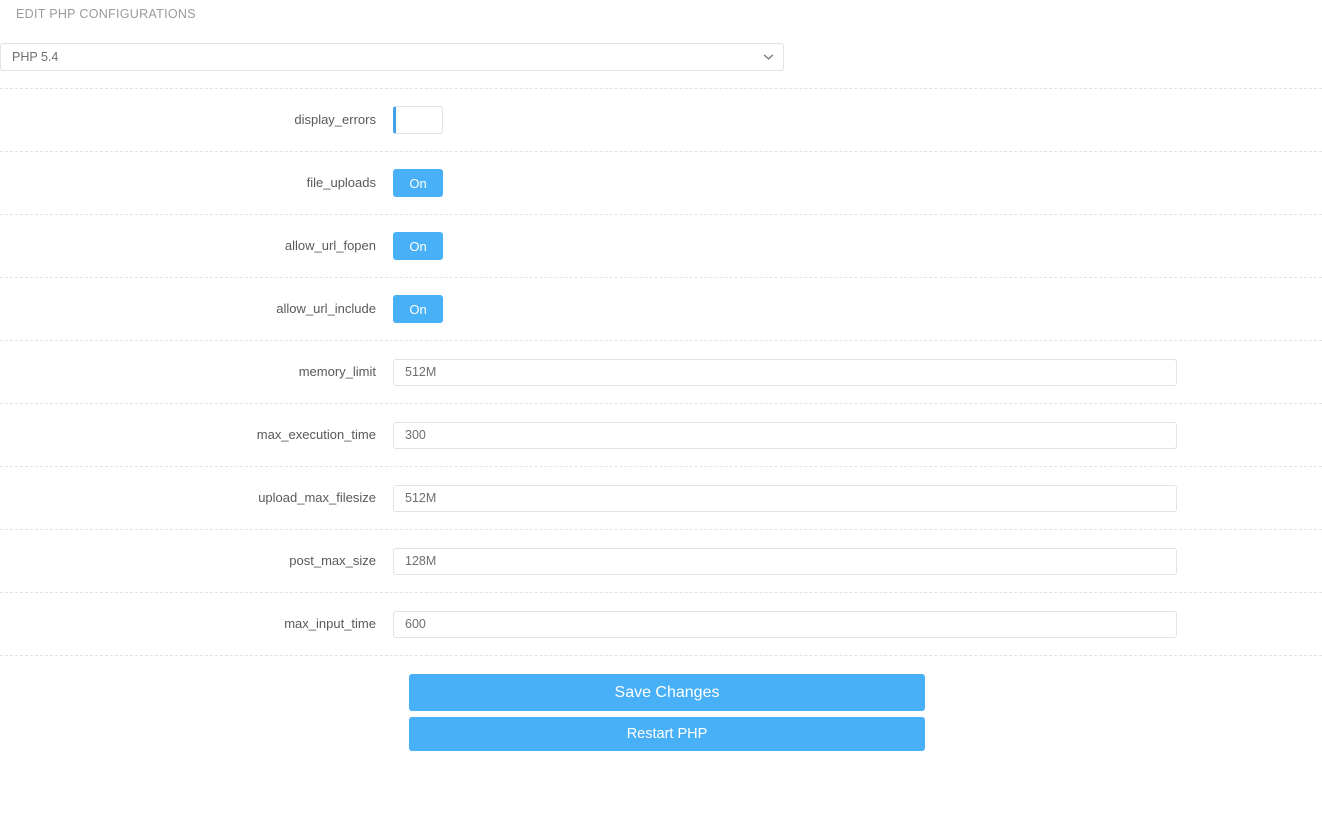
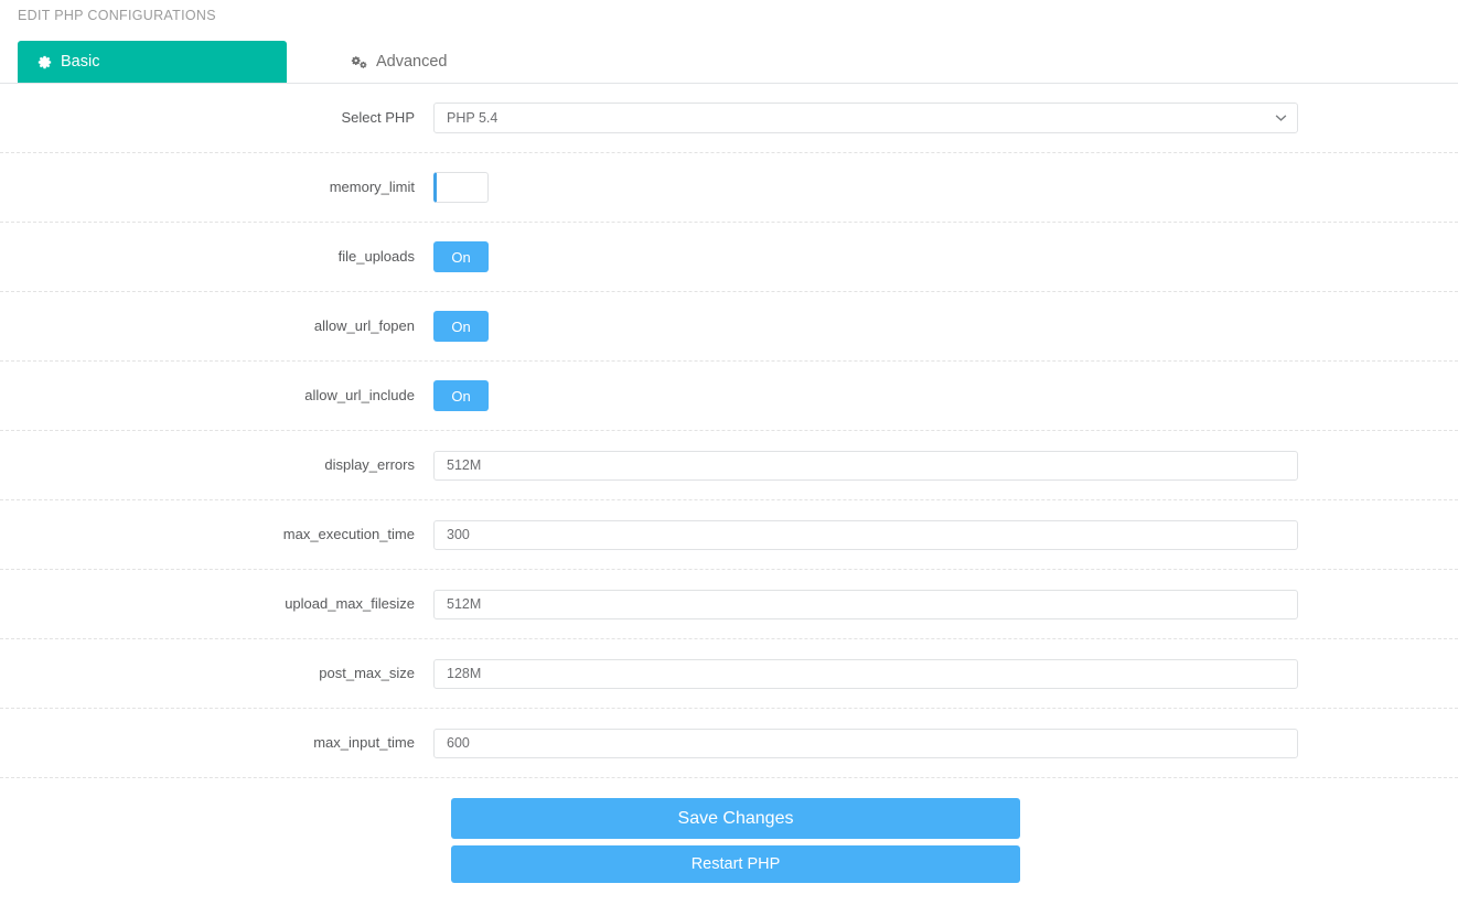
  EDIT PHP CONFIGURATIONS
+ Basic
+ Advanced
+ Select PHP
  PHP 5.4
- display_errors
+ memory_limit
  file_uploads
  On
  allow_url_fopen
  On
  allow_url_include
  On
- memory_limit
+ display_errors
  512M
  max_execution_time
  300
  upload_max_filesize
  512M
  post_max_size
  128M
  max_input_time
  600
  Save Changes
  Restart PHP
